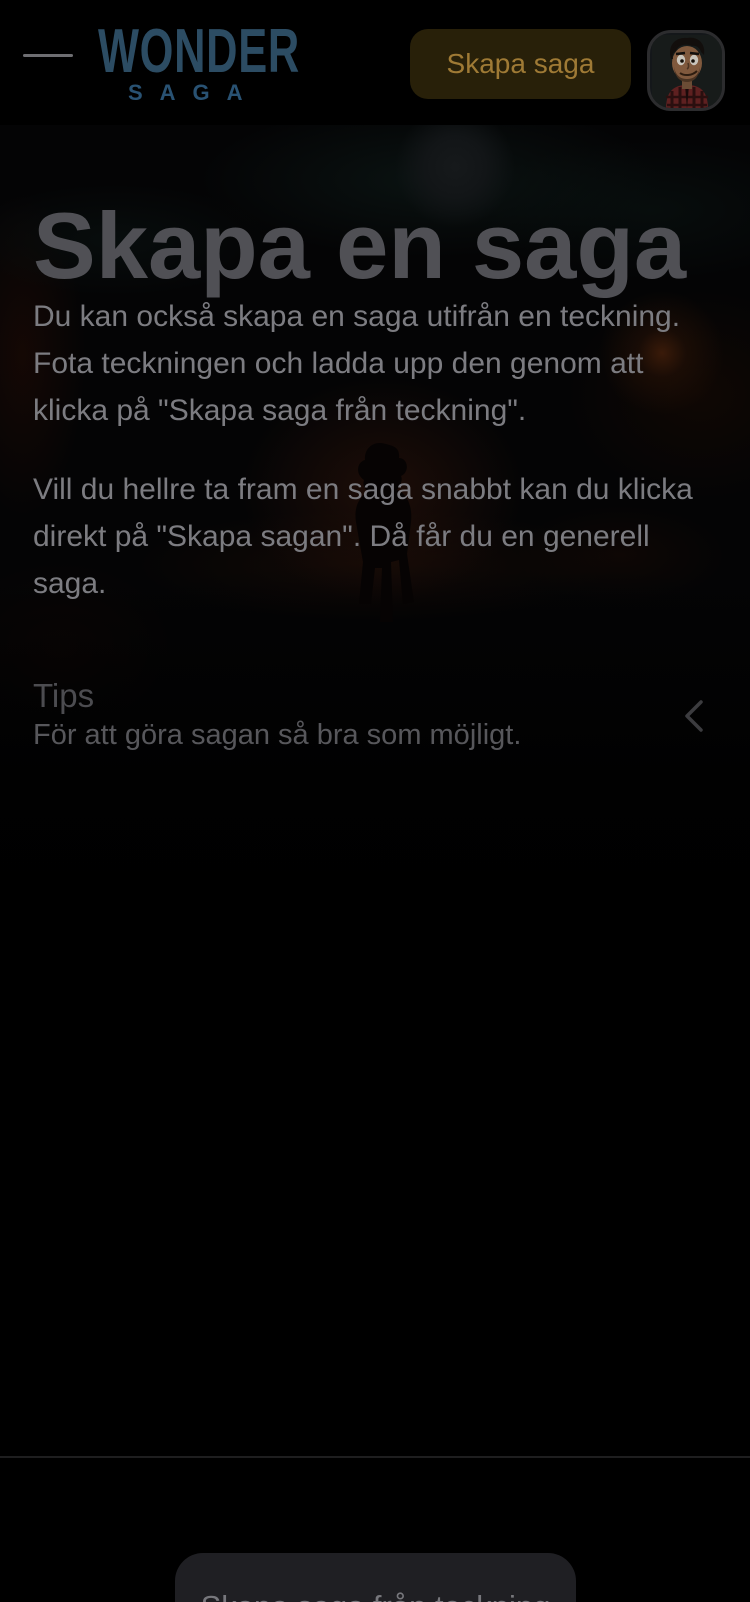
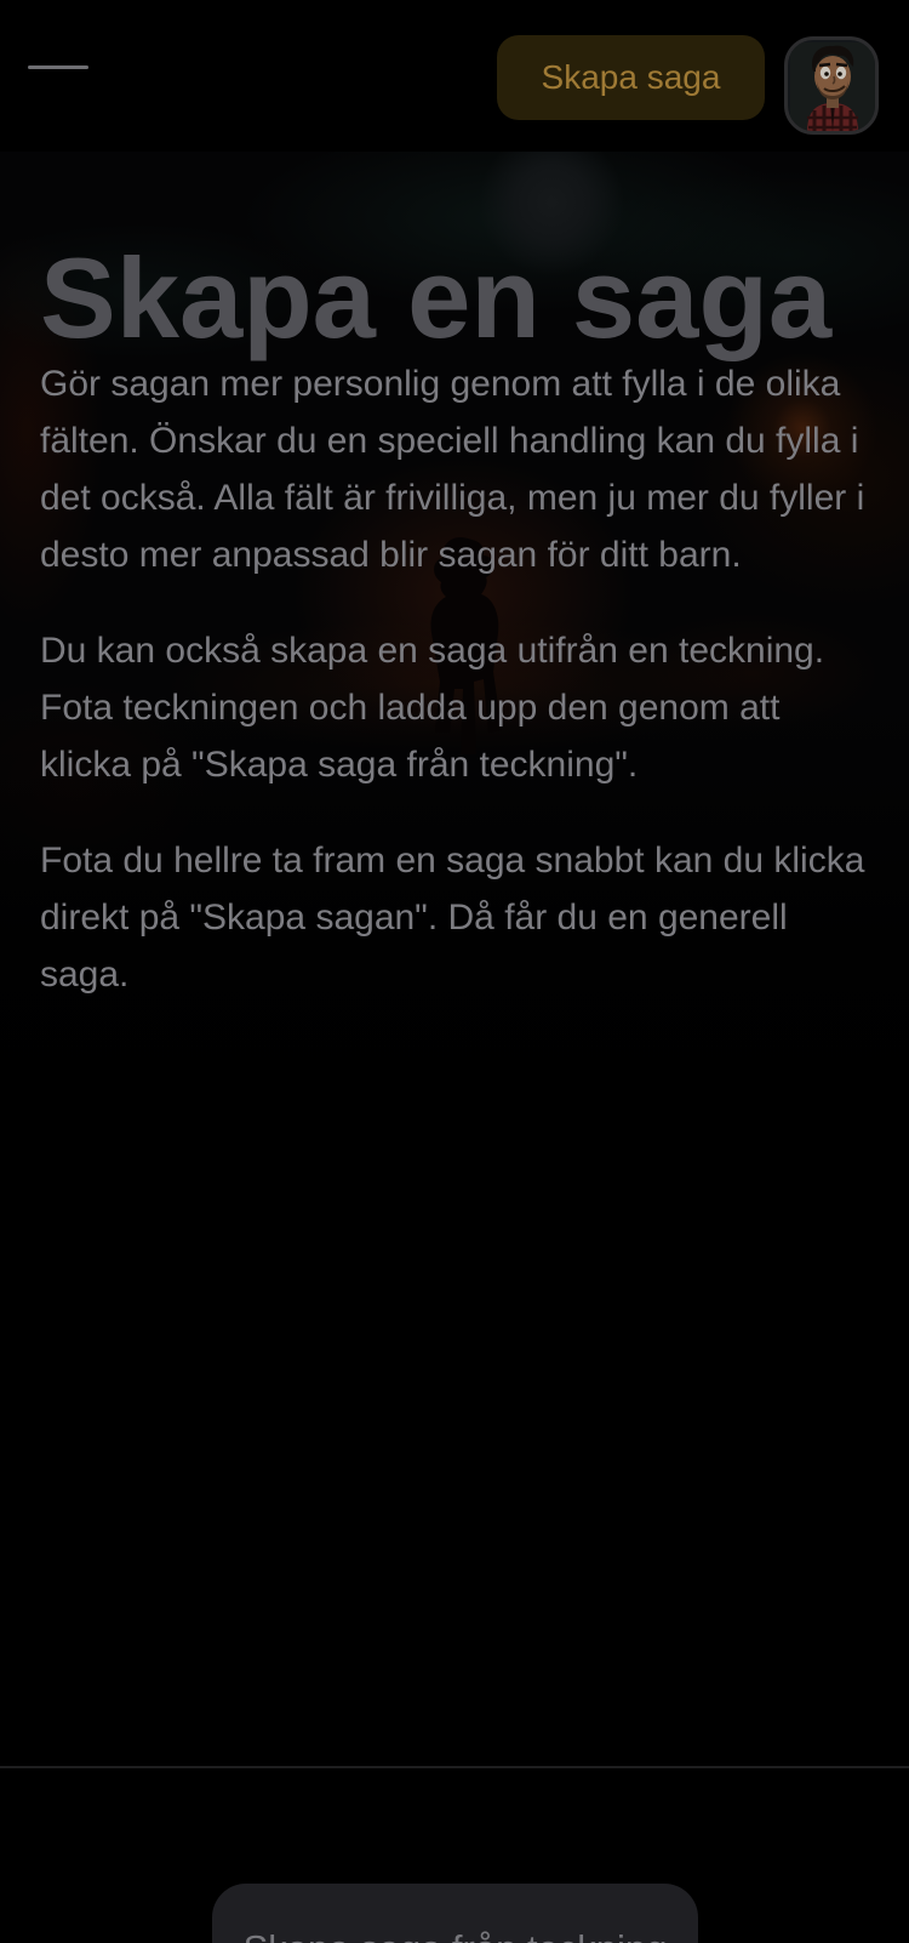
- WONDER
- SAGA
  Skapa saga
  Skapa en saga
+ Gör sagan mer personlig genom att fylla i de olika fälten. Önskar du en speciell handling kan du fylla i det också. Alla fält är frivilliga, men ju mer du fyller i desto mer anpassad blir sagan för ditt barn.
  Du kan också skapa en saga utifrån en teckning. Fota teckningen och ladda upp den genom att klicka på "Skapa saga från teckning".
- Vill du hellre ta fram en saga snabbt kan du klicka direkt på "Skapa sagan". Då får du en generell saga.
+ Fota du hellre ta fram en saga snabbt kan du klicka direkt på "Skapa sagan". Då får du en generell saga.
- Tips
- För att göra sagan så bra som möjligt.
